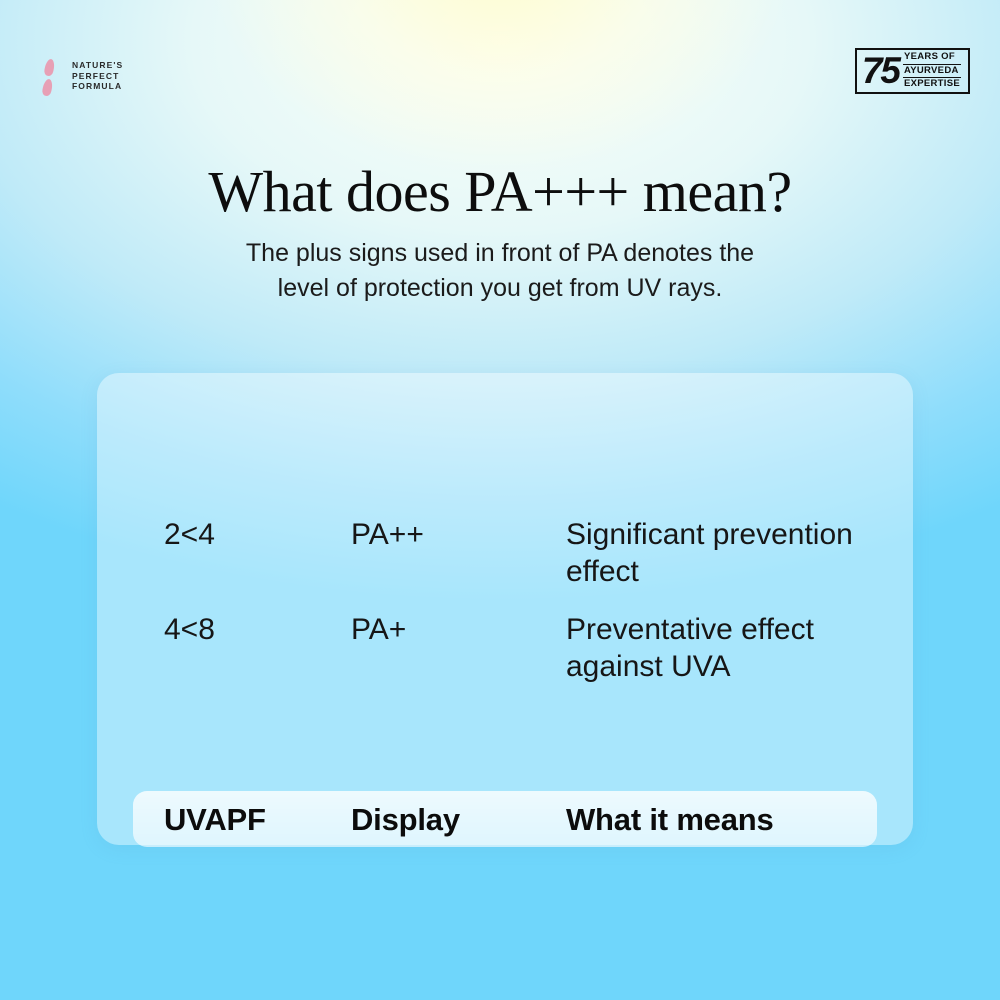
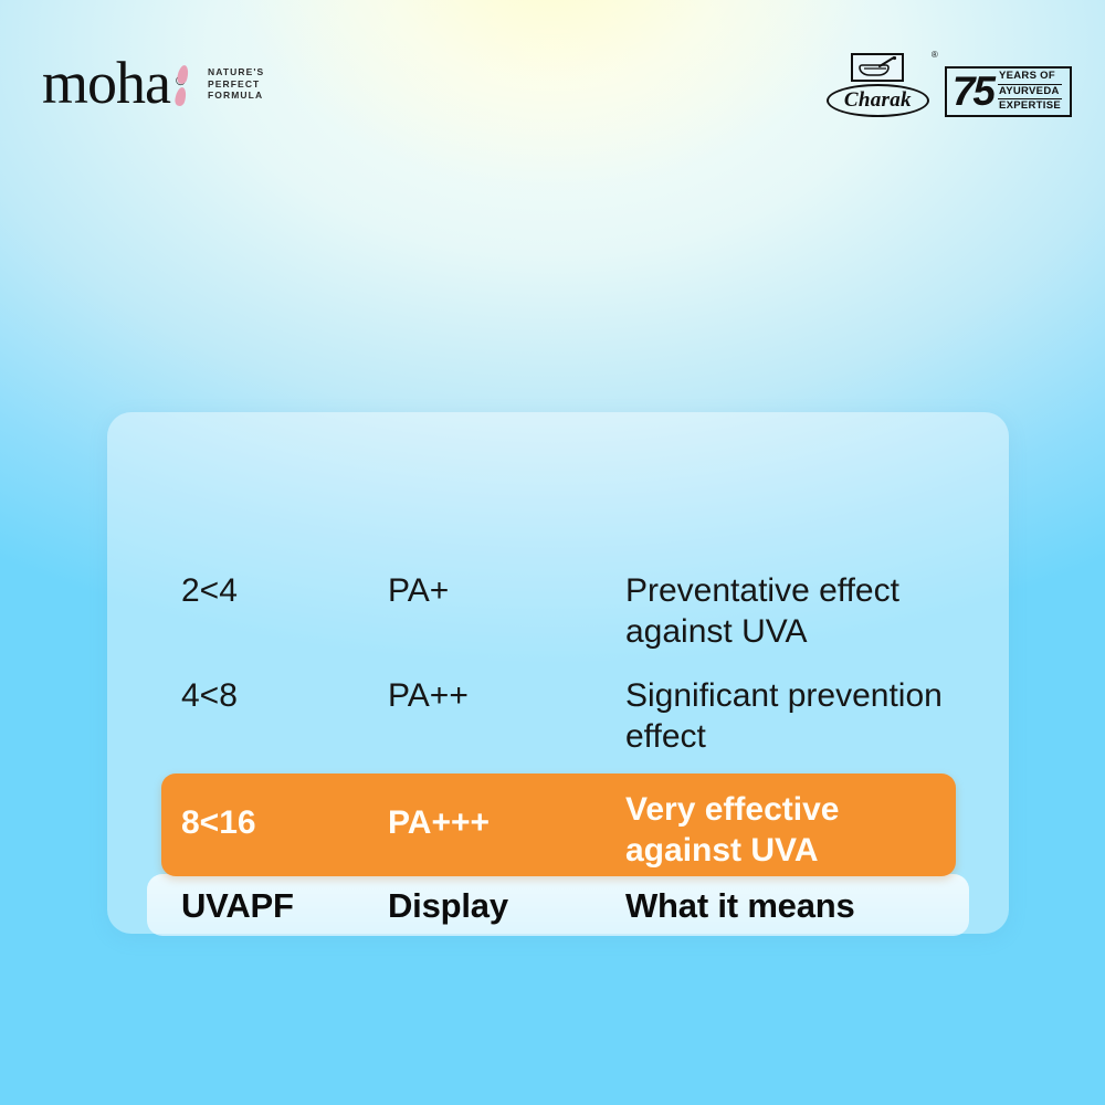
+ moha
  NATURE'S
  PERFECT
  FORMULA
+ ®
+ Charak
  75
  YEARS OF
  AYURVEDA
  EXPERTISE
- What does PA+++ mean?
- The plus signs used in front of PA denotes the
- level of protection you get from UV rays.
  UVAPF
  Display
  What it means
  2<4
- PA++
+ PA+
- Significant prevention effect
+ Preventative effect against UVA
  4<8
- PA+
+ PA++
- Preventative effect against UVA
+ Significant prevention effect
+ 8<16
+ PA+++
+ Very effective against UVA
